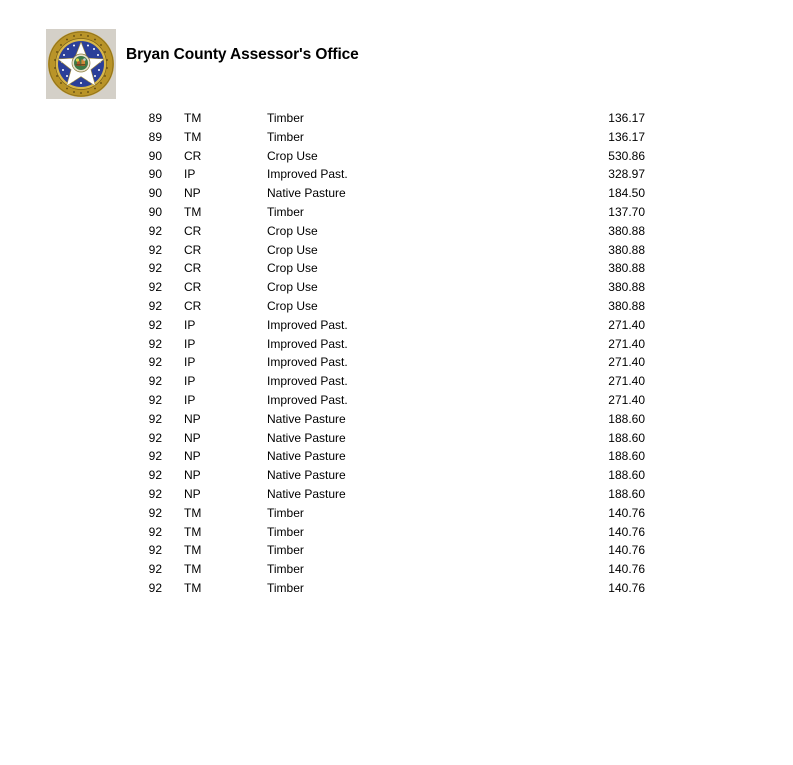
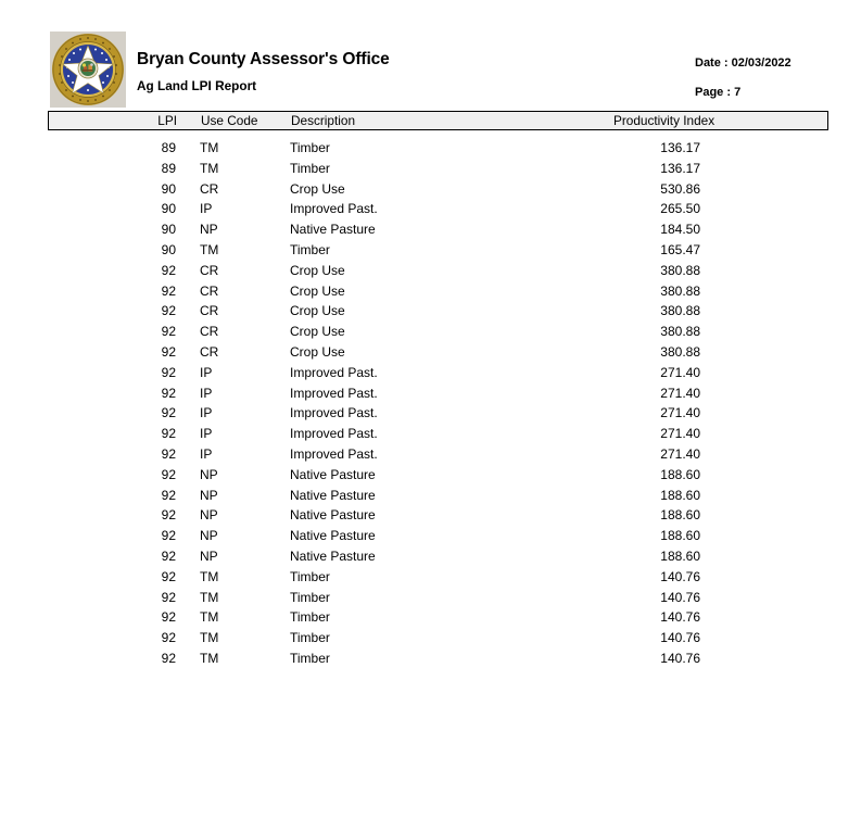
  Bryan County Assessor's Office
+ Ag Land LPI Report
+ Date : 02/03/2022
+ Page : 7
+ LPI
+ Use Code
+ Description
+ Productivity Index
  89
  TM
  Timber
  136.17
  89
  TM
  Timber
  136.17
  90
  CR
  Crop Use
  530.86
  90
  IP
  Improved Past.
- 328.97
+ 265.50
  90
  NP
  Native Pasture
  184.50
  90
  TM
  Timber
- 137.70
+ 165.47
  92
  CR
  Crop Use
  380.88
  92
  CR
  Crop Use
  380.88
  92
  CR
  Crop Use
  380.88
  92
  CR
  Crop Use
  380.88
  92
  CR
  Crop Use
  380.88
  92
  IP
  Improved Past.
  271.40
  92
  IP
  Improved Past.
  271.40
  92
  IP
  Improved Past.
  271.40
  92
  IP
  Improved Past.
  271.40
  92
  IP
  Improved Past.
  271.40
  92
  NP
  Native Pasture
  188.60
  92
  NP
  Native Pasture
  188.60
  92
  NP
  Native Pasture
  188.60
  92
  NP
  Native Pasture
  188.60
  92
  NP
  Native Pasture
  188.60
  92
  TM
  Timber
  140.76
  92
  TM
  Timber
  140.76
  92
  TM
  Timber
  140.76
  92
  TM
  Timber
  140.76
  92
  TM
  Timber
  140.76
